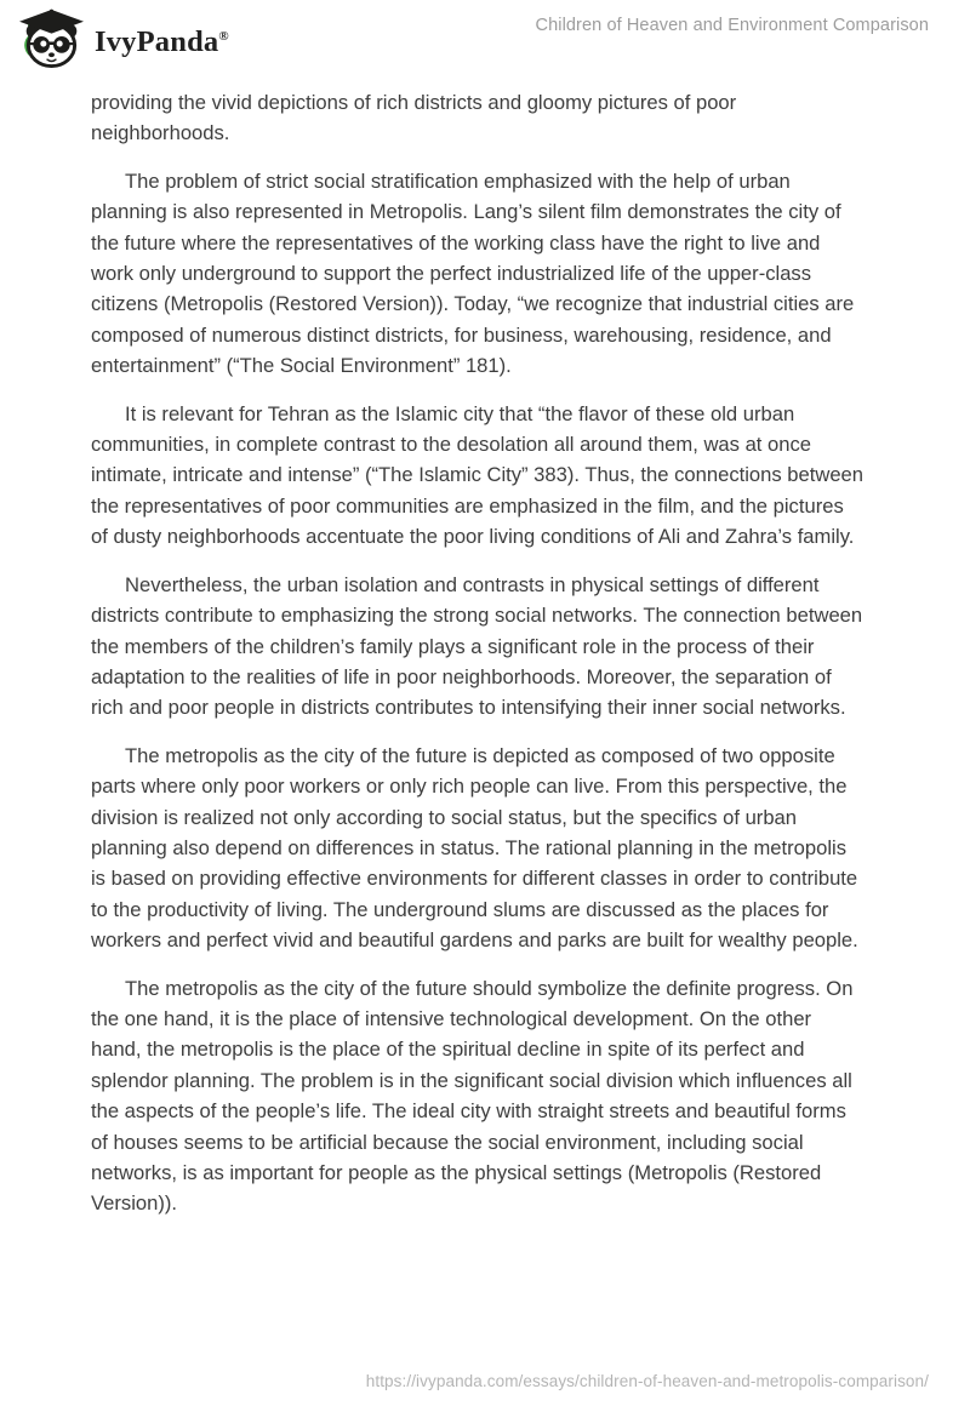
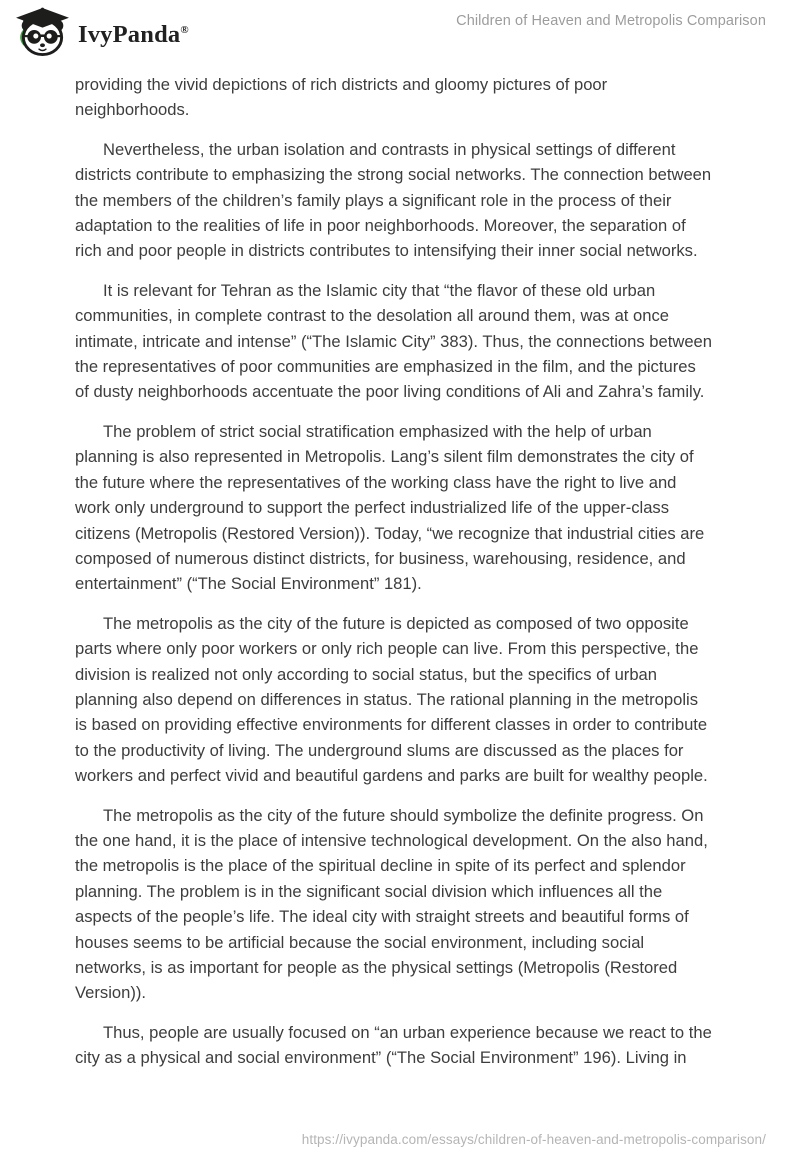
  IvyPanda®
- Children of Heaven and Environment Comparison
+ Children of Heaven and Metropolis Comparison
  providing the vivid depictions of rich districts and gloomy pictures of poor neighborhoods.
- The problem of strict social stratification emphasized with the help of urban planning is also represented in Metropolis. Lang’s silent film demonstrates the city of the future where the representatives of the working class have the right to live and work only underground to support the perfect industrialized life of the upper-class citizens (Metropolis (Restored Version)). Today, “we recognize that industrial cities are composed of numerous distinct districts, for business, warehousing, residence, and entertainment” (“The Social Environment” 181).
+ Nevertheless, the urban isolation and contrasts in physical settings of different districts contribute to emphasizing the strong social networks. The connection between the members of the children’s family plays a significant role in the process of their adaptation to the realities of life in poor neighborhoods. Moreover, the separation of rich and poor people in districts contributes to intensifying their inner social networks.
  It is relevant for Tehran as the Islamic city that “the flavor of these old urban communities, in complete contrast to the desolation all around them, was at once intimate, intricate and intense” (“The Islamic City” 383). Thus, the connections between the representatives of poor communities are emphasized in the film, and the pictures of dusty neighborhoods accentuate the poor living conditions of Ali and Zahra’s family.
- Nevertheless, the urban isolation and contrasts in physical settings of different districts contribute to emphasizing the strong social networks. The connection between the members of the children’s family plays a significant role in the process of their adaptation to the realities of life in poor neighborhoods. Moreover, the separation of rich and poor people in districts contributes to intensifying their inner social networks.
+ The problem of strict social stratification emphasized with the help of urban planning is also represented in Metropolis. Lang’s silent film demonstrates the city of the future where the representatives of the working class have the right to live and work only underground to support the perfect industrialized life of the upper-class citizens (Metropolis (Restored Version)). Today, “we recognize that industrial cities are composed of numerous distinct districts, for business, warehousing, residence, and entertainment” (“The Social Environment” 181).
  The metropolis as the city of the future is depicted as composed of two opposite parts where only poor workers or only rich people can live. From this perspective, the division is realized not only according to social status, but the specifics of urban planning also depend on differences in status. The rational planning in the metropolis is based on providing effective environments for different classes in order to contribute to the productivity of living. The underground slums are discussed as the places for workers and perfect vivid and beautiful gardens and parks are built for wealthy people.
- The metropolis as the city of the future should symbolize the definite progress. On the one hand, it is the place of intensive technological development. On the other hand, the metropolis is the place of the spiritual decline in spite of its perfect and splendor planning. The problem is in the significant social division which influences all the aspects of the people’s life. The ideal city with straight streets and beautiful forms of houses seems to be artificial because the social environment, including social networks, is as important for people as the physical settings (Metropolis (Restored Version)).
+ The metropolis as the city of the future should symbolize the definite progress. On the one hand, it is the place of intensive technological development. On the also hand, the metropolis is the place of the spiritual decline in spite of its perfect and splendor planning. The problem is in the significant social division which influences all the aspects of the people’s life. The ideal city with straight streets and beautiful forms of houses seems to be artificial because the social environment, including social networks, is as important for people as the physical settings (Metropolis (Restored Version)).
+ Thus, people are usually focused on “an urban experience because we react to the city as a physical and social environment” (“The Social Environment” 196). Living in
  https://ivypanda.com/essays/children-of-heaven-and-metropolis-comparison/
